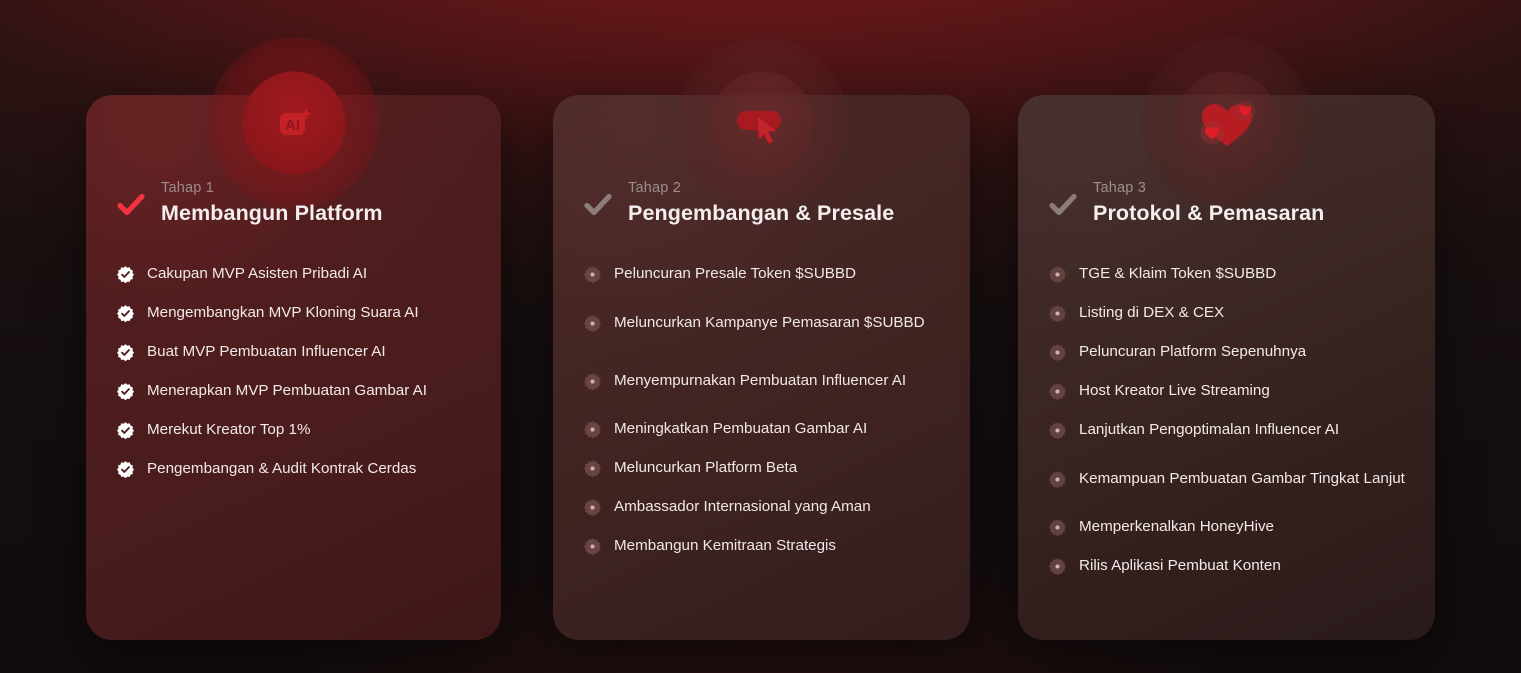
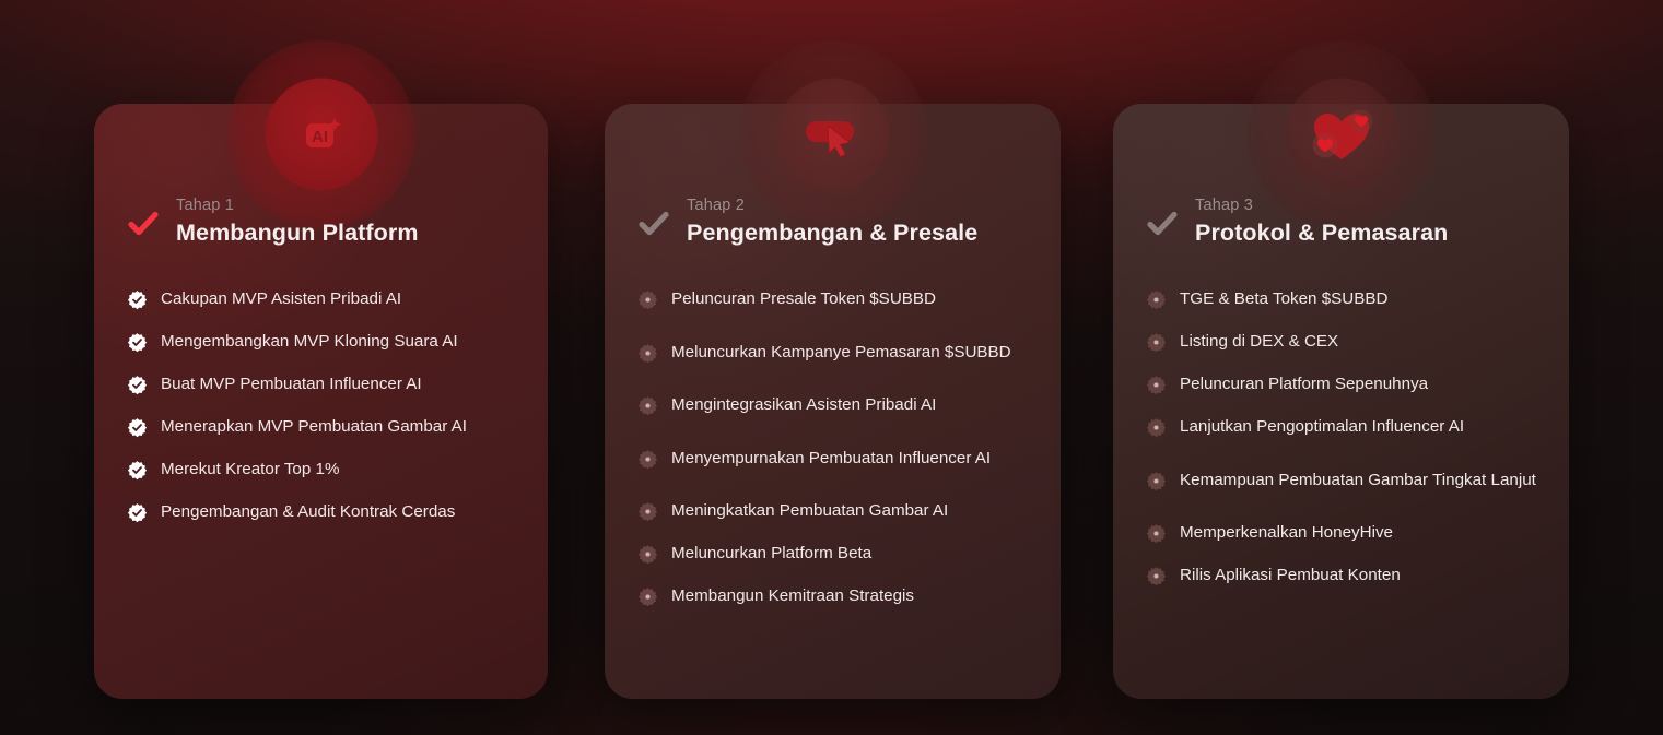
  AI
  Tahap 1
  Membangun Platform
  Cakupan MVP Asisten Pribadi AI
  Mengembangkan MVP Kloning Suara AI
  Buat MVP Pembuatan Influencer AI
  Menerapkan MVP Pembuatan Gambar AI
  Merekut Kreator Top 1%
  Pengembangan & Audit Kontrak Cerdas
  Tahap 2
  Pengembangan & Presale
  Peluncuran Presale Token $SUBBD
  Meluncurkan Kampanye Pemasaran $SUBBD
+ Mengintegrasikan Asisten Pribadi AI
  Menyempurnakan Pembuatan Influencer AI
  Meningkatkan Pembuatan Gambar AI
  Meluncurkan Platform Beta
- Ambassador Internasional yang Aman
  Membangun Kemitraan Strategis
  Tahap 3
  Protokol & Pemasaran
- TGE & Klaim Token $SUBBD
+ TGE & Beta Token $SUBBD
  Listing di DEX & CEX
  Peluncuran Platform Sepenuhnya
- Host Kreator Live Streaming
  Lanjutkan Pengoptimalan Influencer AI
  Kemampuan Pembuatan Gambar Tingkat Lanjut
  Memperkenalkan HoneyHive
  Rilis Aplikasi Pembuat Konten
